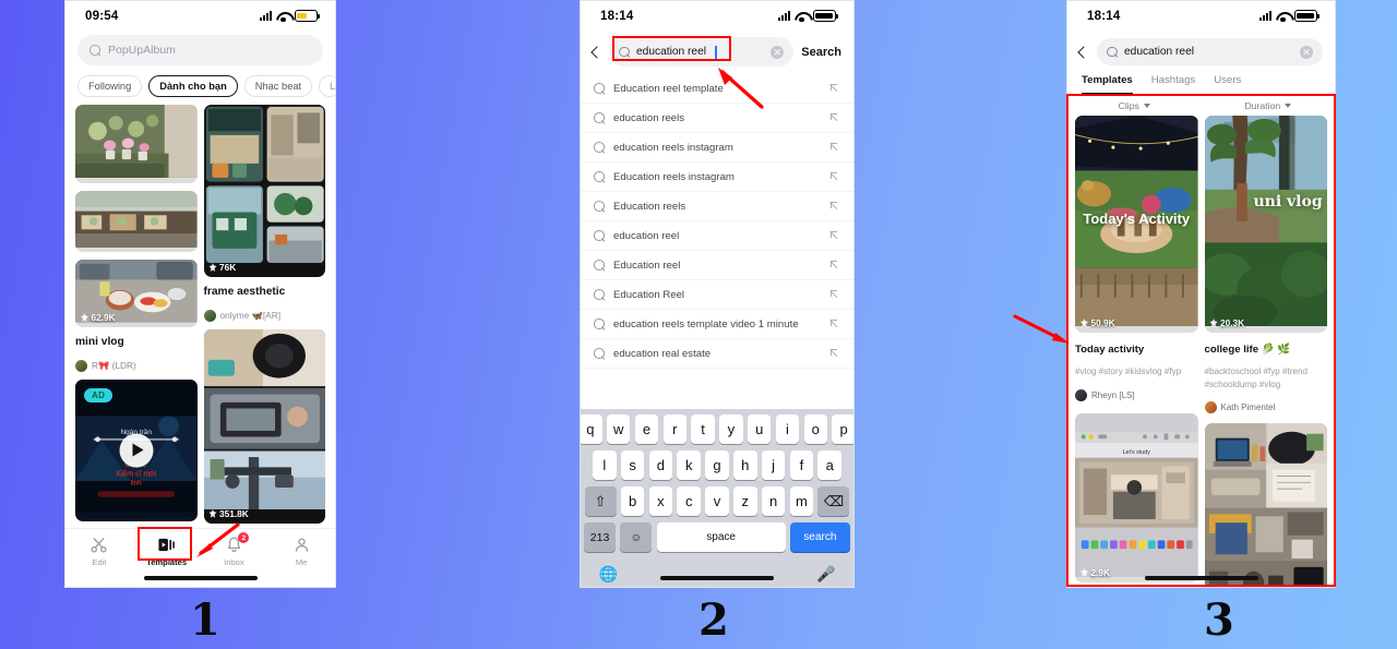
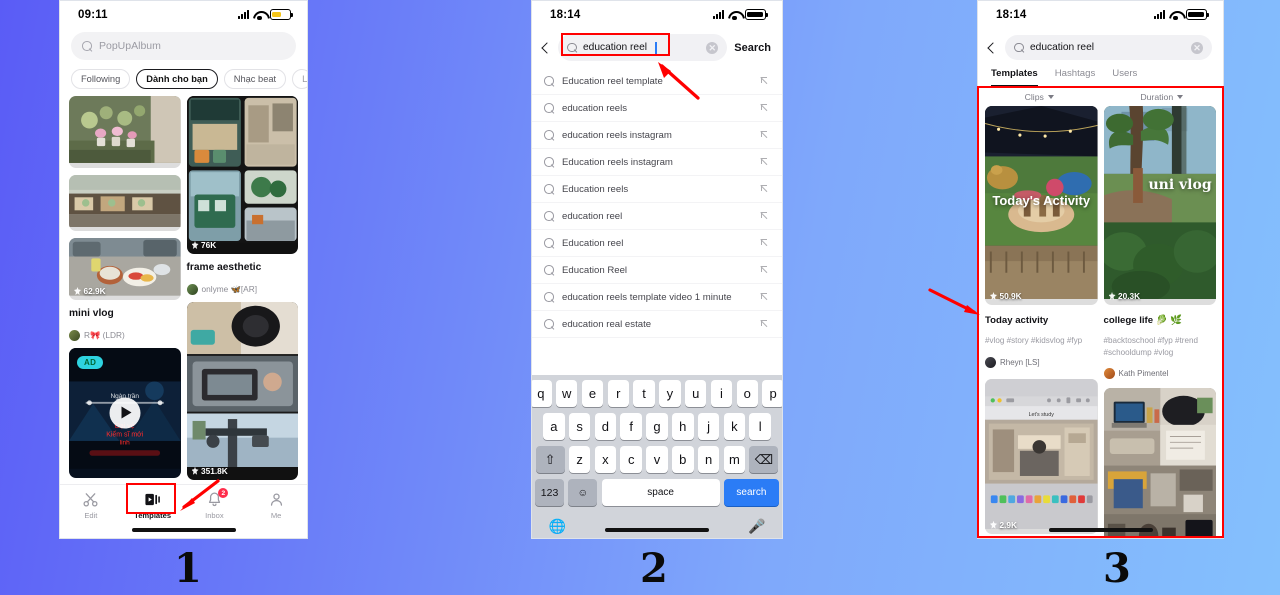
- 09:54
+ 09:11
  PopUpAlbum
  Following
  Dành cho bạn
  Nhạc beat
  62.9K
  mini vlog
  R🎀 (LDR)
  AD
  76K
  frame aesthetic
  onlyme 🦋[AR]
  351.8K
  Edit
  Templates
  Inbox
  Me
  18:14
  education reel
  ✕
  Search
  Education reel template
  education reels
  education reels instagram
  Education reels instagram
  Education reels
  education reel
  Education reel
  Education Reel
  education reels template video 1 minute
  education real estate
  q
  w
  e
  r
  t
  y
  u
  i
  o
  p
- l
+ a
  s
  d
- k
+ f
  g
  h
  j
- f
+ k
- a
+ l
  ⇧
- b
+ z
  x
  c
  v
- z
+ b
  n
  m
  ⌫
- 213
+ 123
  ☺
  space
  search
  🌐
  🎤
  18:14
  education reel
  ✕
  Templates
  Hashtags
  Users
  Clips
  Duration
  Today's Activity
  50.9K
  Today activity
  #vlog #story #kidsvlog #fyp
  Rheyn [LS]
  2.9K
  uni vlog
  20.3K
  college life 🥬 🌿
  #backtoschool #fyp #trend #schooldump #vlog
  Kath Pimentel
  1
  2
  3
